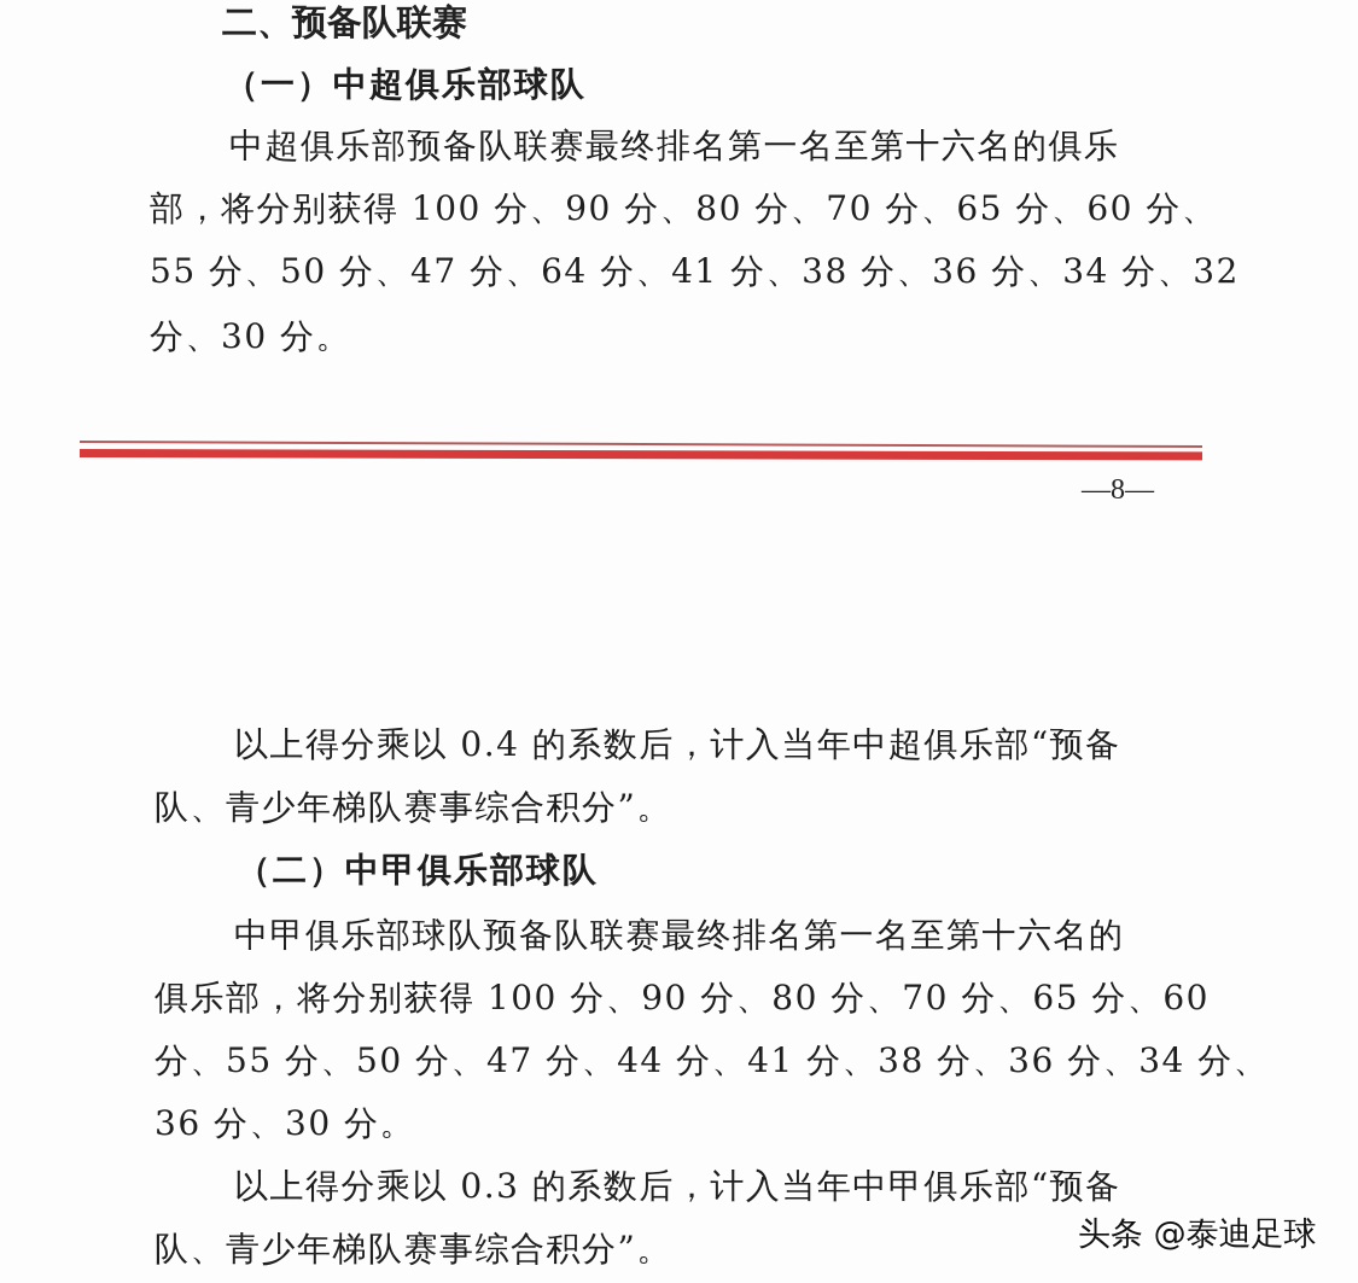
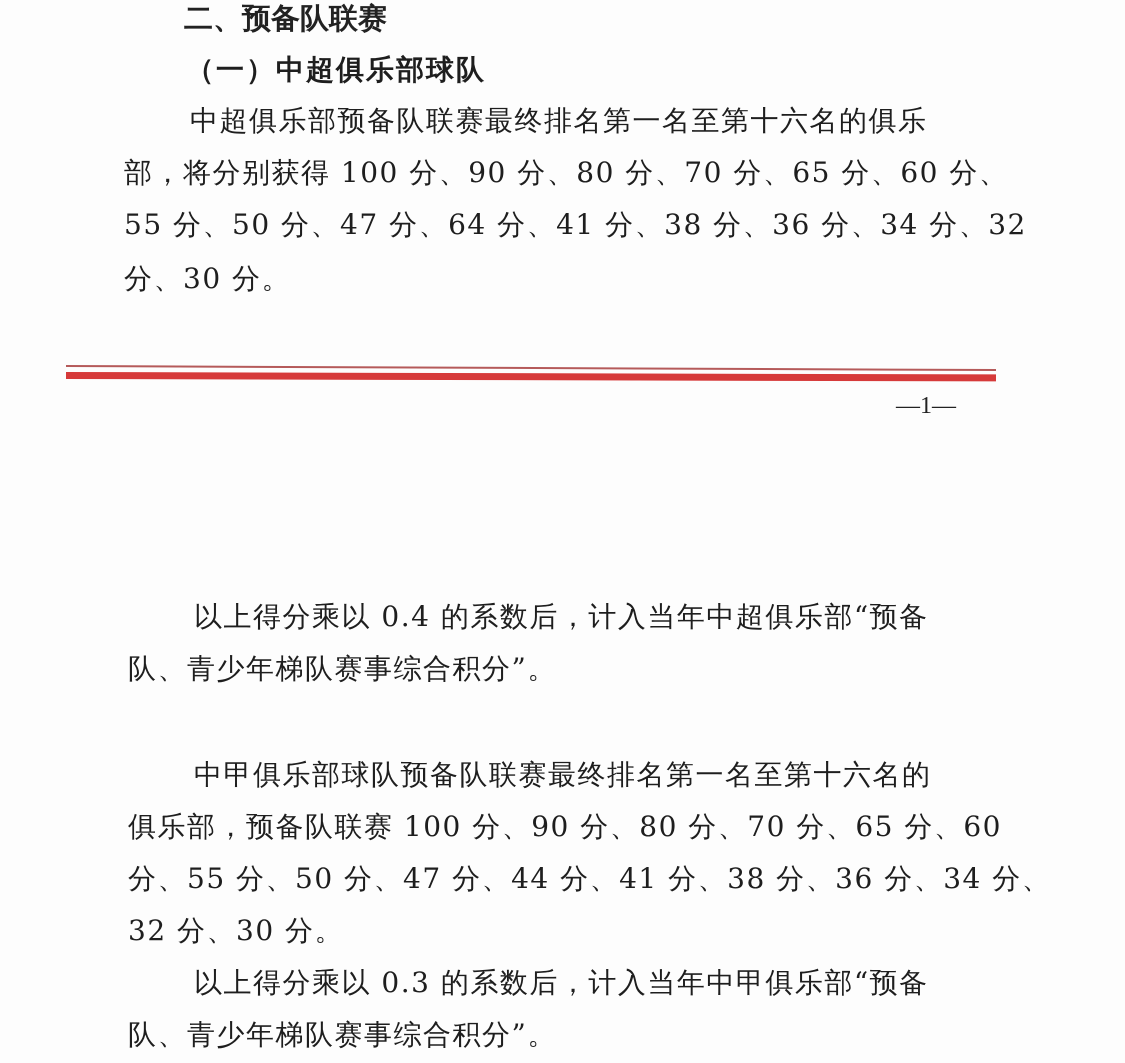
  二、预备队联赛
  （一）中超俱乐部球队
  中超俱乐部预备队联赛最终排名第一名至第十六名的俱乐
  部，将分别获得 100 分、90 分、80 分、70 分、65 分、60 分、
  55 分、50 分、47 分、64 分、41 分、38 分、36 分、34 分、32
  分、30 分。
- —8—
+ —1—
  以上得分乘以 0.4 的系数后，计入当年中超俱乐部“预备
  队、青少年梯队赛事综合积分”。
- （二）中甲俱乐部球队
  中甲俱乐部球队预备队联赛最终排名第一名至第十六名的
- 俱乐部，将分别获得 100 分、90 分、80 分、70 分、65 分、60
+ 俱乐部，预备队联赛 100 分、90 分、80 分、70 分、65 分、60
  分、55 分、50 分、47 分、44 分、41 分、38 分、36 分、34 分、
- 36 分、30 分。
+ 32 分、30 分。
  以上得分乘以 0.3 的系数后，计入当年中甲俱乐部“预备
  队、青少年梯队赛事综合积分”。
- 头条 @泰迪足球
